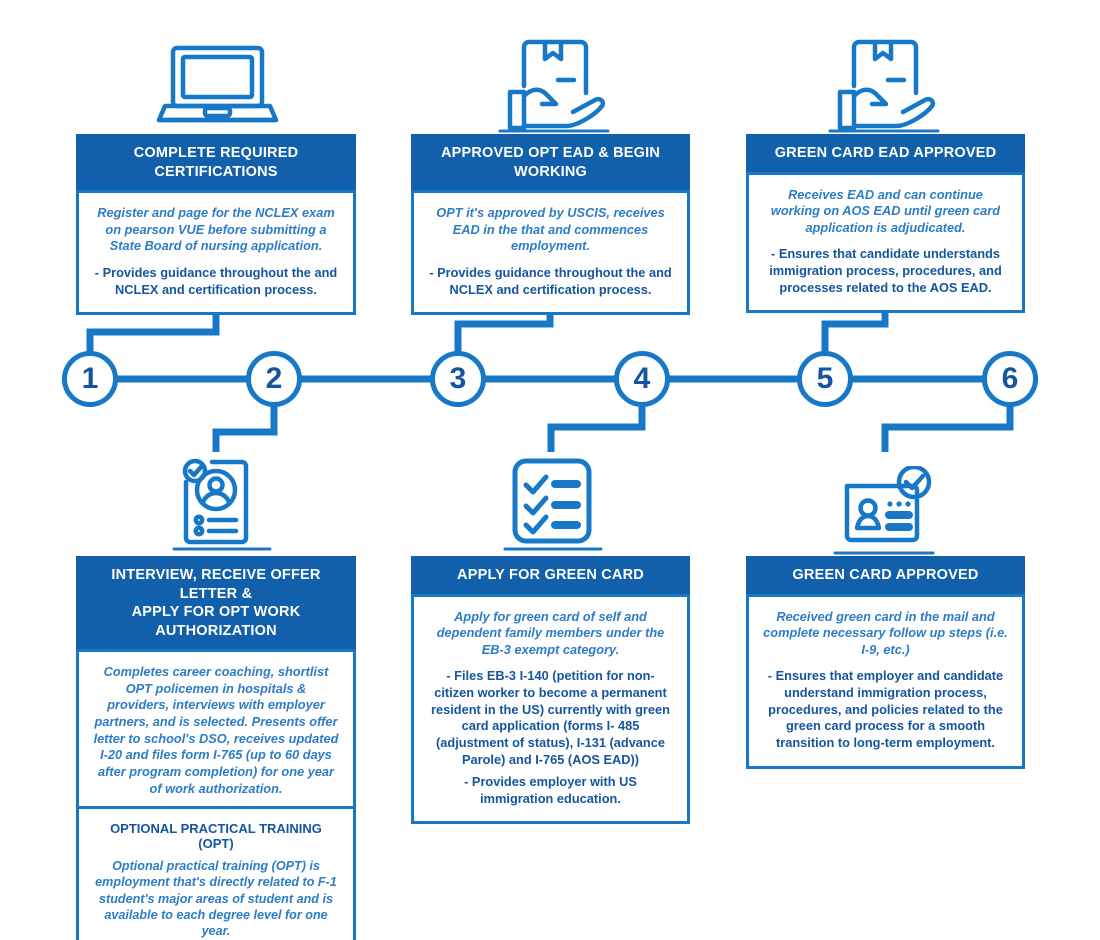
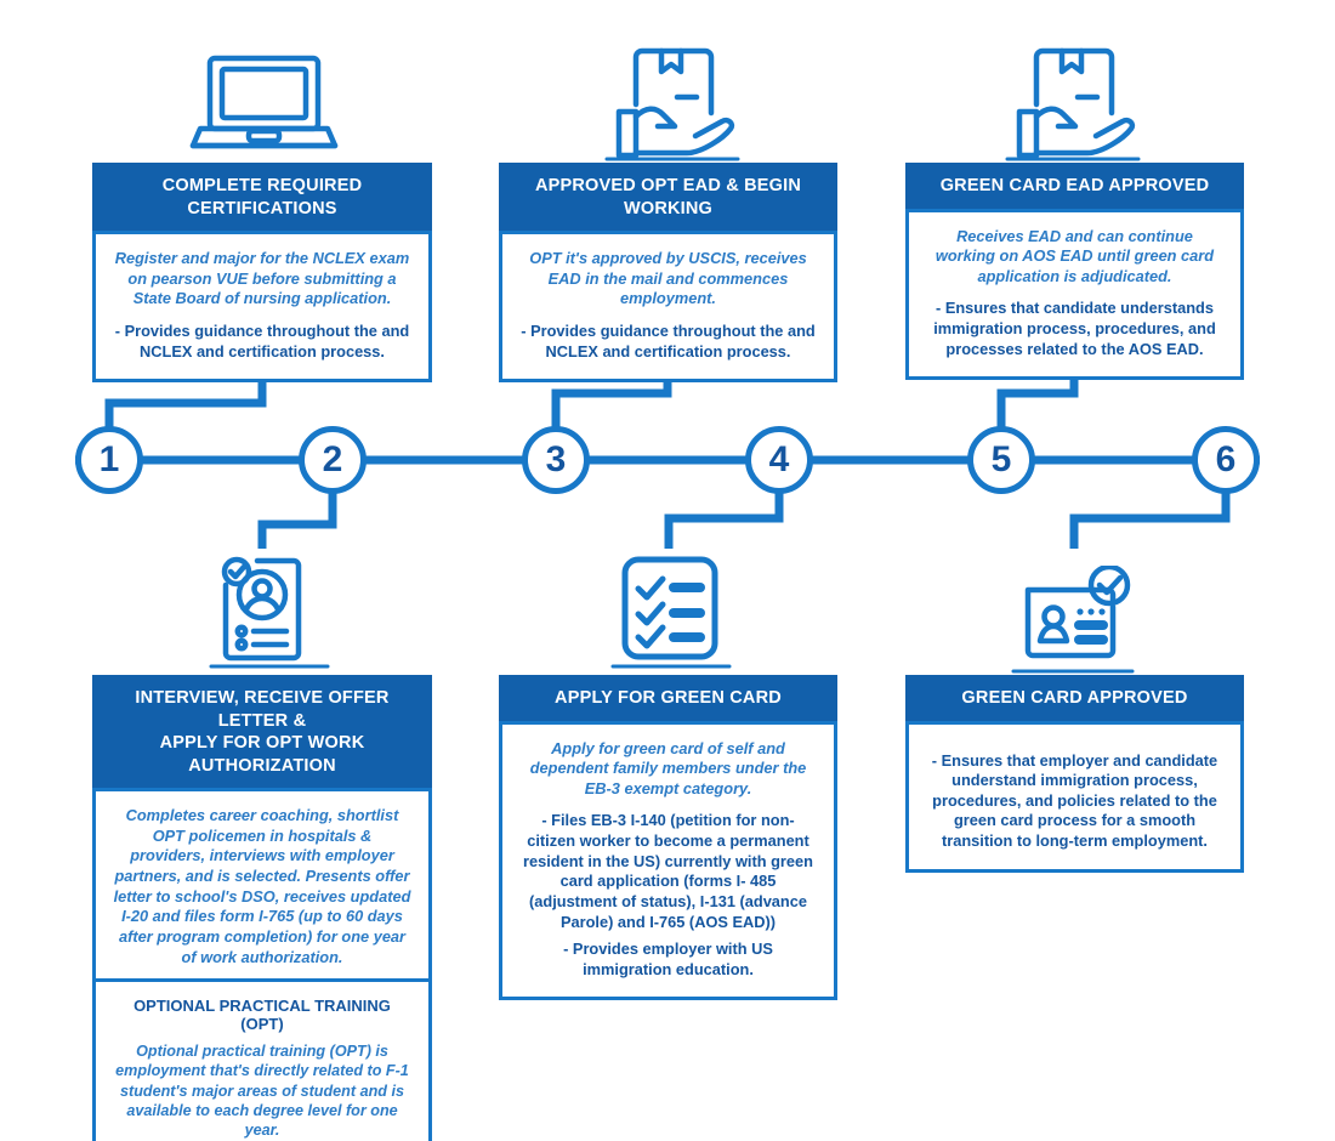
  COMPLETE REQUIRED CERTIFICATIONS
- Register and page for the NCLEX exam on pearson VUE before submitting a State Board of nursing application.
+ Register and major for the NCLEX exam on pearson VUE before submitting a State Board of nursing application.
  - Provides guidance throughout the and NCLEX and certification process.
  APPROVED OPT EAD & BEGIN WORKING
- OPT it's approved by USCIS, receives EAD in the that and commences employment.
+ OPT it's approved by USCIS, receives EAD in the mail and commences employment.
  - Provides guidance throughout the and NCLEX and certification process.
  GREEN CARD EAD APPROVED
  Receives EAD and can continue working on AOS EAD until green card application is adjudicated.
  - Ensures that candidate understands immigration process, procedures, and processes related to the AOS EAD.
  1
  2
  3
  4
  5
  6
  INTERVIEW, RECEIVE OFFER LETTER &
  APPLY FOR OPT WORK AUTHORIZATION
  Completes career coaching, shortlist OPT policemen in hospitals & providers, interviews with employer partners, and is selected. Presents offer letter to school's DSO, receives updated I-20 and files form I-765 (up to 60 days after program completion) for one year of work authorization.
  OPTIONAL PRACTICAL TRAINING (OPT)
  Optional practical training (OPT) is employment that's directly related to F-1 student's major areas of student and is available to each degree level for one year.
  APPLY FOR GREEN CARD
  Apply for green card of self and dependent family members under the EB-3 exempt category.
  - Files EB-3 I-140 (petition for non-citizen worker to become a permanent resident in the US) currently with green card application (forms I- 485 (adjustment of status), I-131 (advance Parole) and I-765 (AOS EAD))
  - Provides employer with US immigration education.
  GREEN CARD APPROVED
- Received green card in the mail and complete necessary follow up steps (i.e. I-9, etc.)
  - Ensures that employer and candidate understand immigration process, procedures, and policies related to the green card process for a smooth transition to long-term employment.
